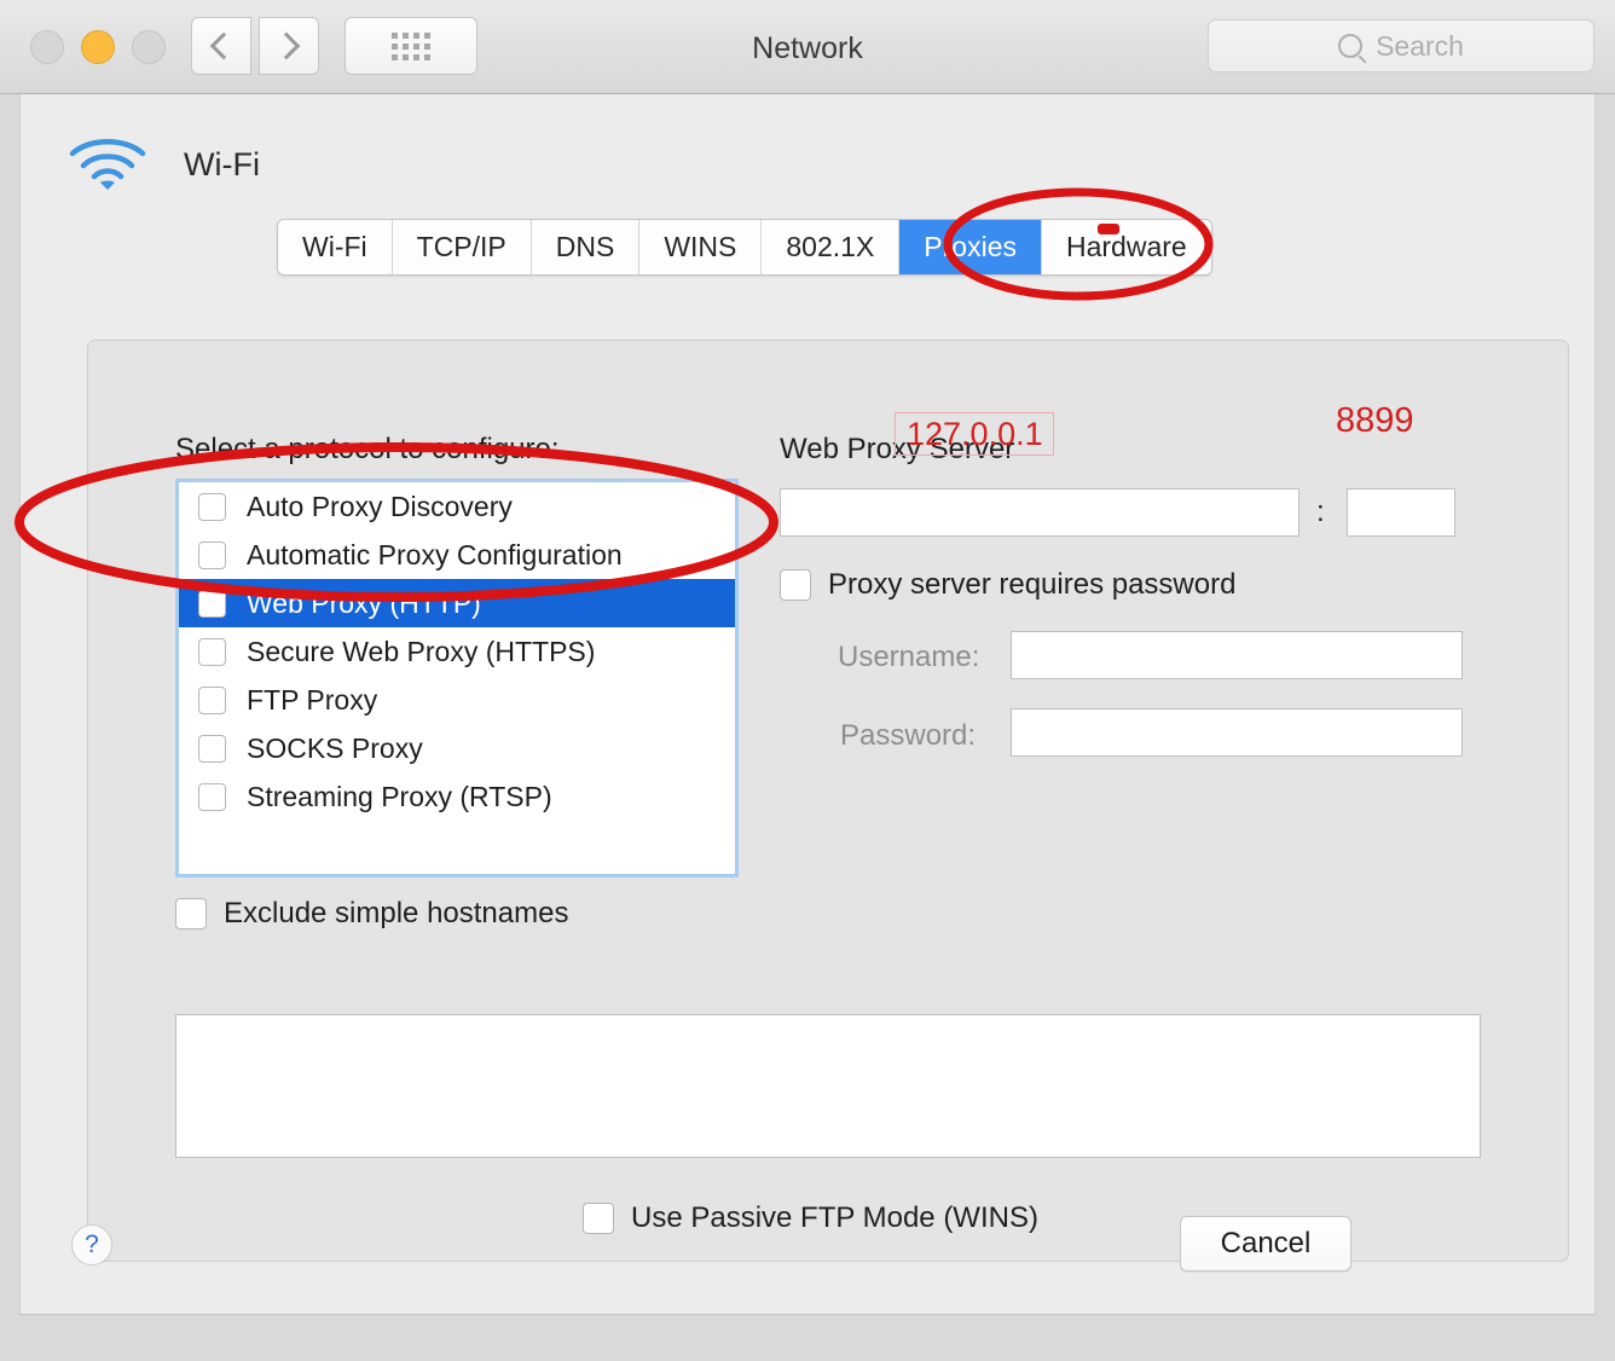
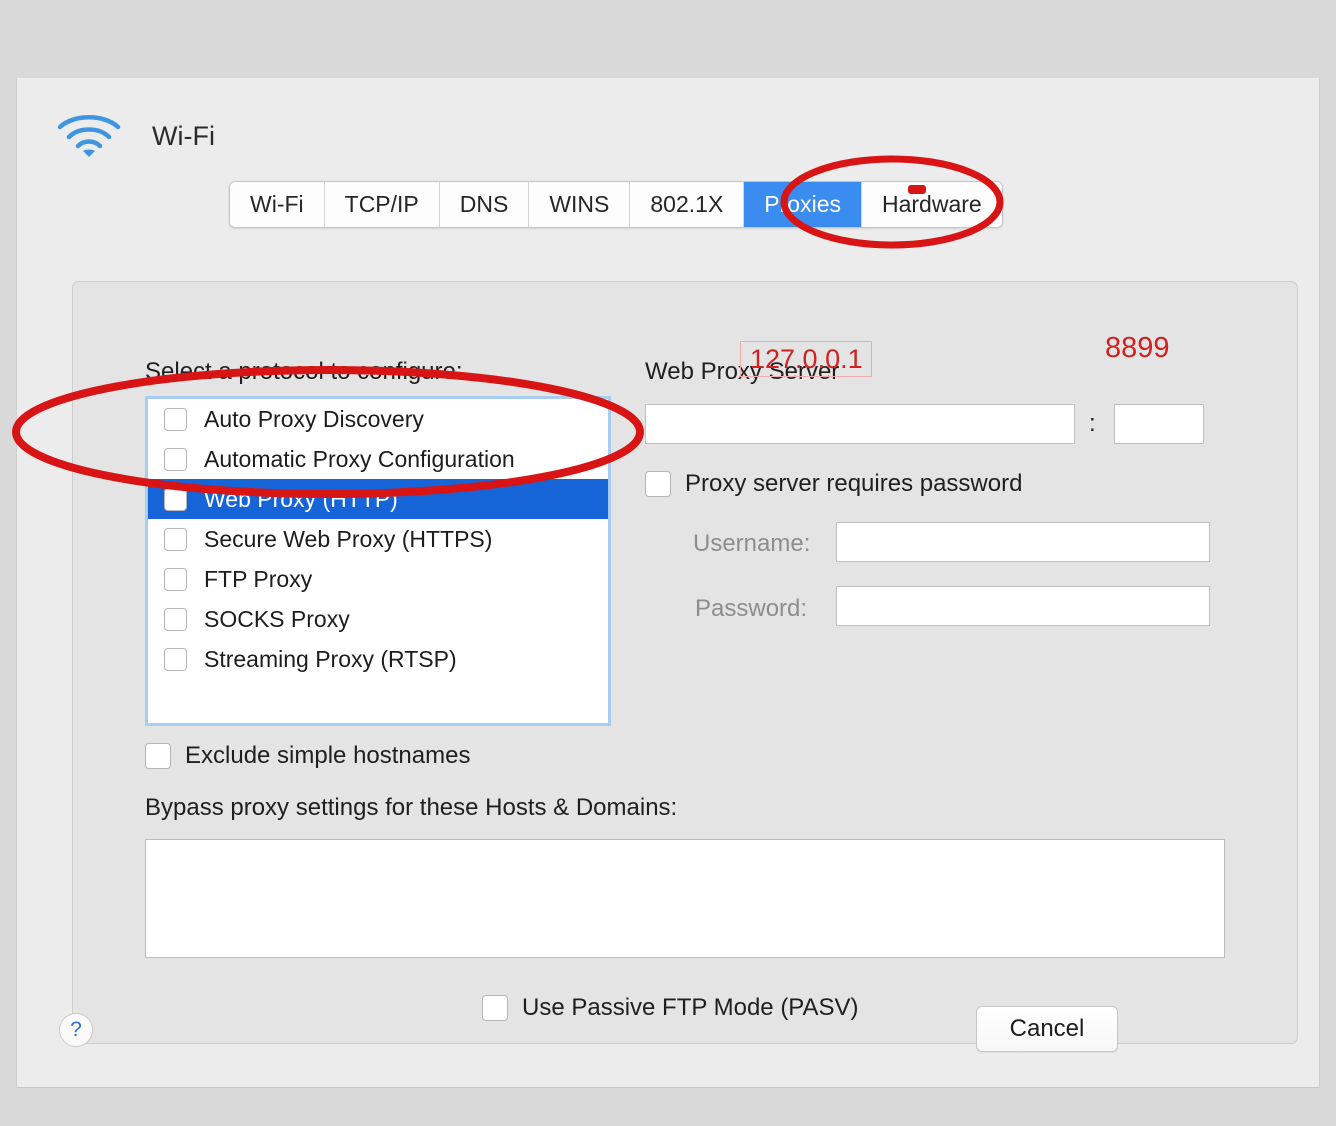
- Network
- Search
  Wi-Fi
  Wi-Fi
  TCP/IP
  DNS
  WINS
  802.1X
  Poxies
  Hardware
  Auto Proxy Discovery
  Automatic Proxy Configuration
  Web Proxy (HTTP)
  Secure Web Proxy (HTTPS)
  FTP Proxy
  SOCKS Proxy
  Streaming Proxy (RTSP)
  Exclude simple hostnames
+ Bypass proxy settings for these Hosts & Domains:
- Use Passive FTP Mode (WINS)
+ Use Passive FTP Mode (PASV)
  Web Proxy Server
  :
  Proxy server requires password
  Username:
  Password:
  ?
  Cancel
  127.0.0.1
  8899
